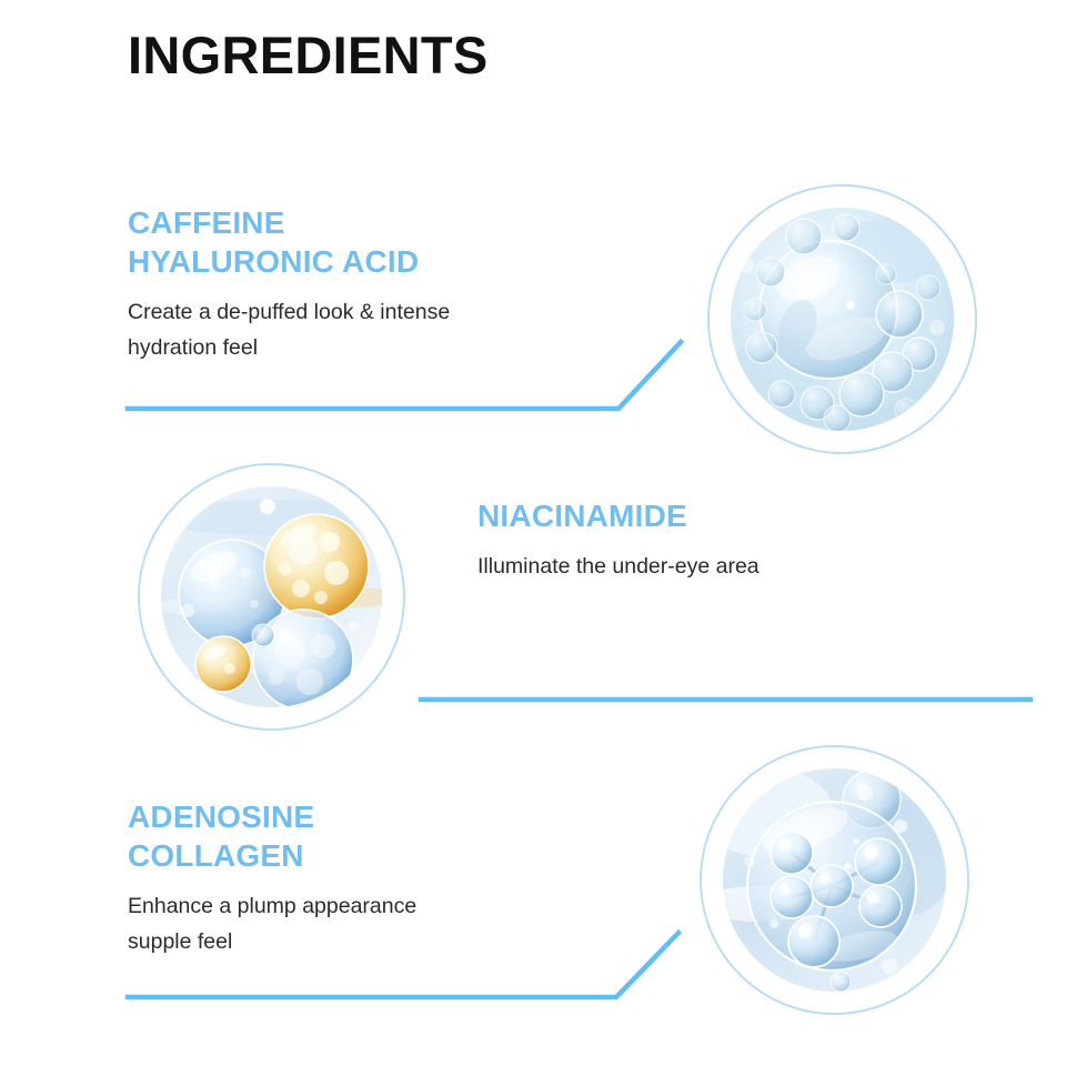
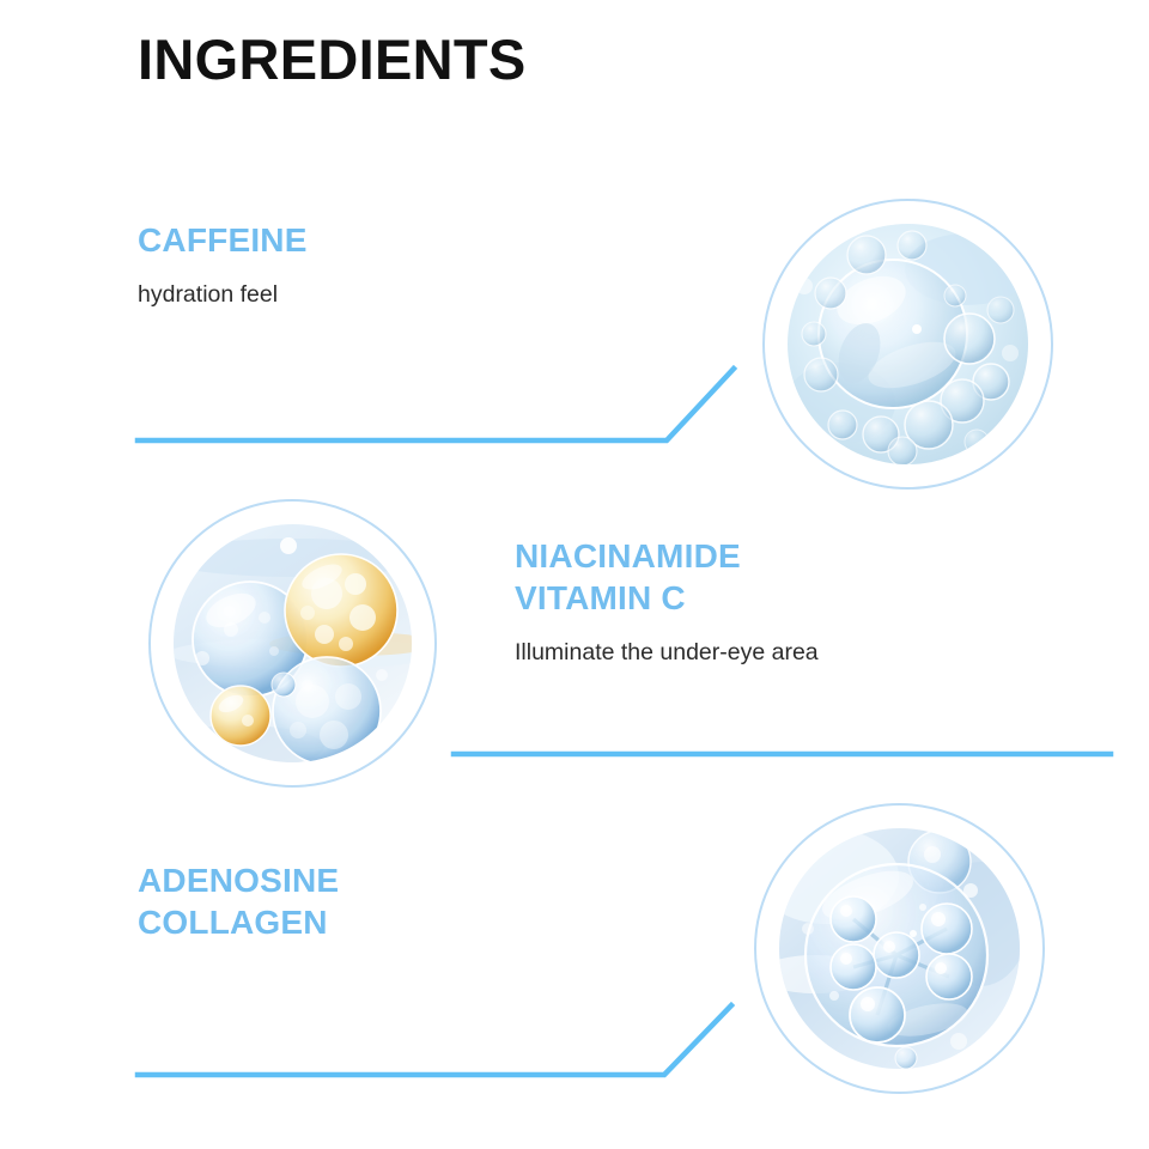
  INGREDIENTS
  CAFFEINE
- HYALURONIC ACID
- Create a de-puffed look & intense
  hydration feel
  NIACINAMIDE
+ VITAMIN C
  Illuminate the under-eye area
  ADENOSINE
  COLLAGEN
- Enhance a plump appearance
- supple feel
